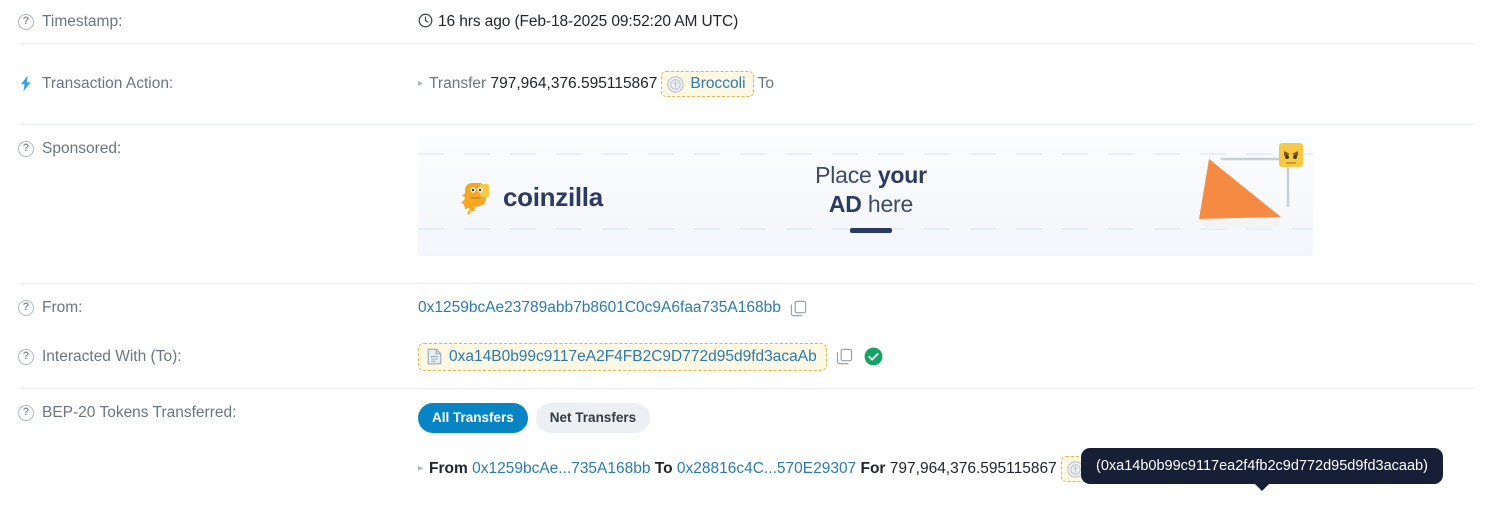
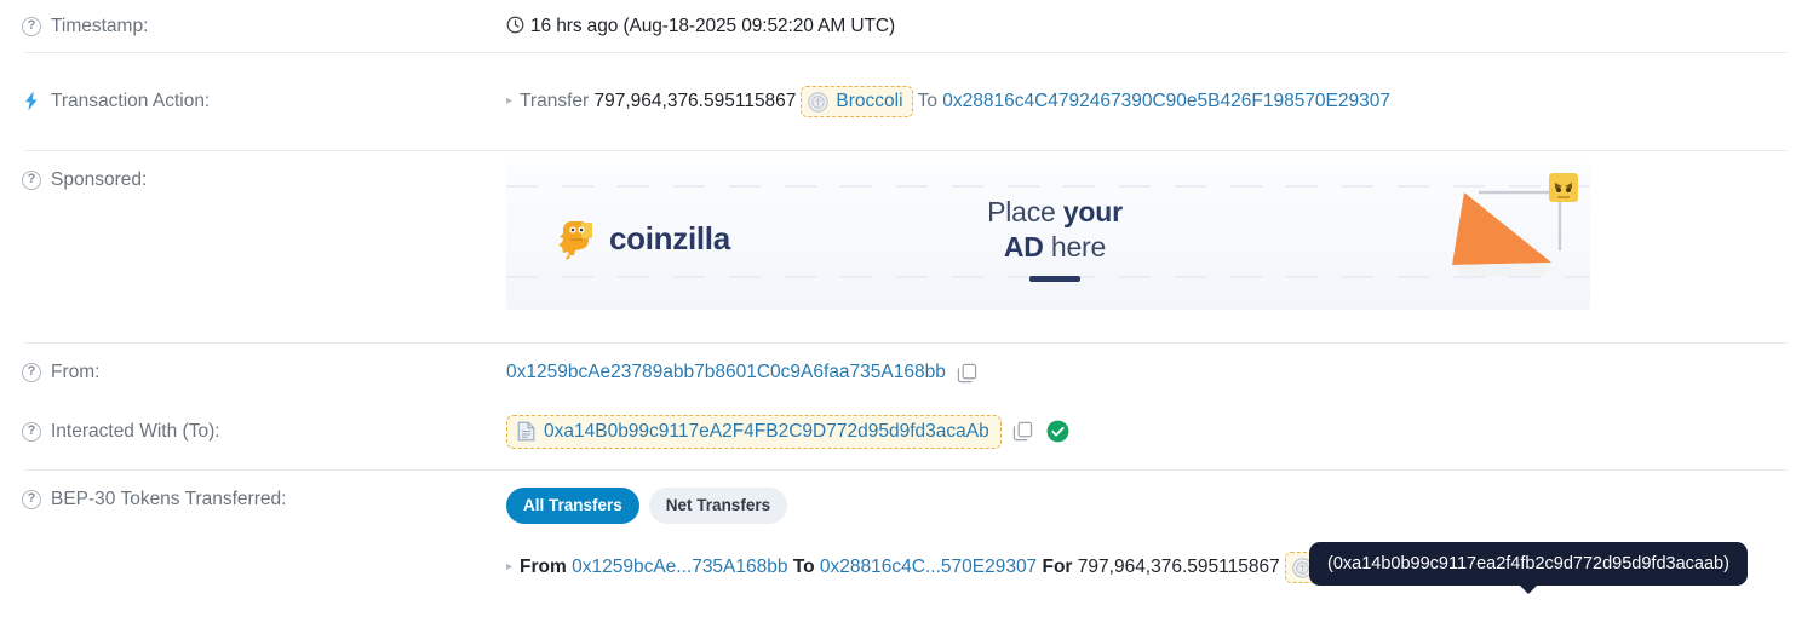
  ?
  Timestamp:
- 16 hrs ago (Feb-18-2025 09:52:20 AM UTC)
+ 16 hrs ago (Aug-18-2025 09:52:20 AM UTC)
  Transaction Action:
  ▸
  Transfer
  797,964,376.595115867
  Broccoli
  To
+ 0x28816c4C4792467390C90e5B426F198570E29307
  ?
  Sponsored:
  coinzilla
  Place your
  AD here
  ?
  From:
  0x1259bcAe23789abb7b8601C0c9A6faa735A168bb
  ?
  Interacted With (To):
  0xa14B0b99c9117eA2F4FB2C9D772d95d9fd3acaAb
  ?
- BEP-20 Tokens Transferred:
+ BEP-30 Tokens Transferred:
  All Transfers
  Net Transfers
  ▸
  From
  0x1259bcAe...735A168bb
  To
  0x28816c4C...570E29307
  For
  797,964,376.595115867
  (0xa14b0b99c9117ea2f4fb2c9d772d95d9fd3acaab)
